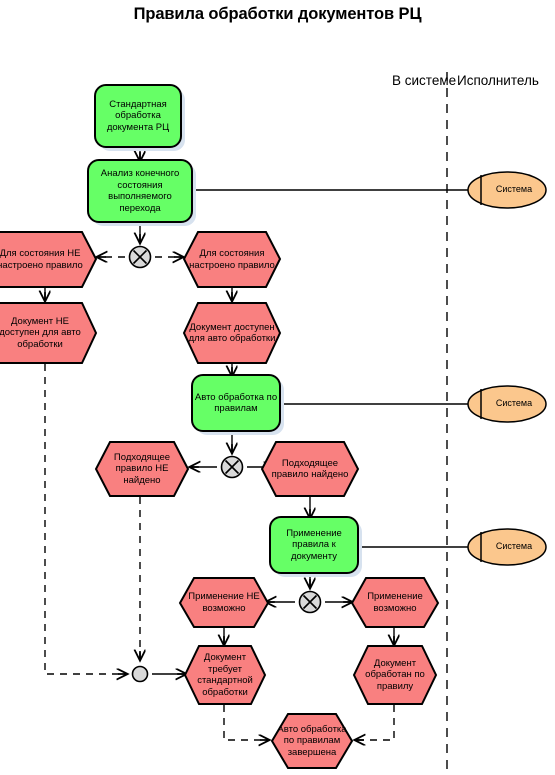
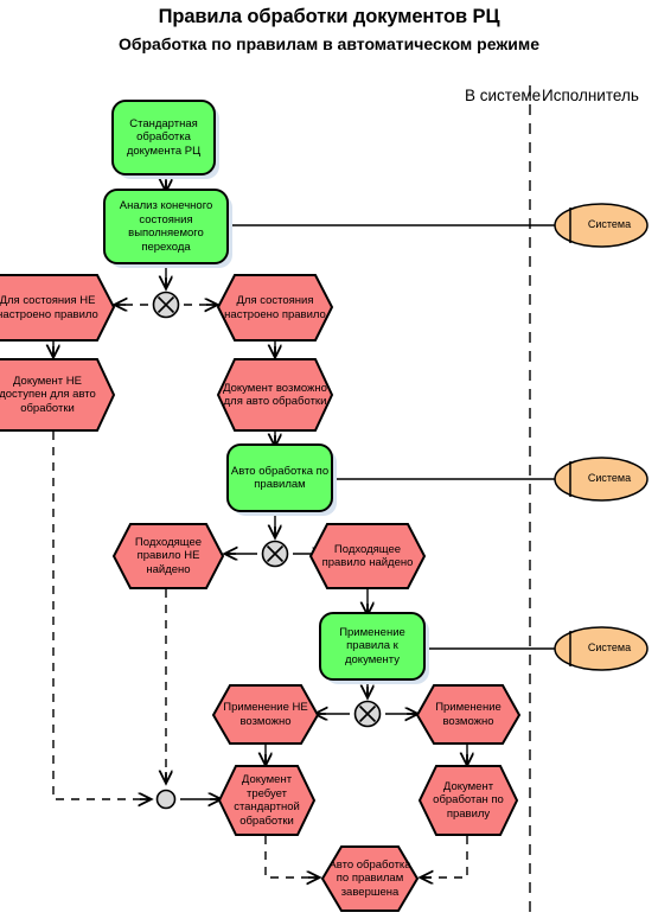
  Правила обработки документов РЦ
+ Обработка по правилам в автоматическом режиме
  В системе
  Исполнитель
  Стандартная обработка документа РЦ
  Анализ конечного состояния выполняемого перехода
  Авто обработка по правилам
  Применение правила к документу
  Для состояния НЕ астроено правило
  Для состояния настроено правило
  Документ НЕ доступен для авто обработки
- Документ доступен для авто обработки
+ Документ возможно для авто обработки
  Подходящее правило НЕ найдено
  Подходящее правило найдено
  Применение НЕ возможно
  Применение возможно
  Документ требует стандартной обработки
  Документ обработан по правилу
  Авто обработка по правилам завершена
  Система
  Система
  Система
